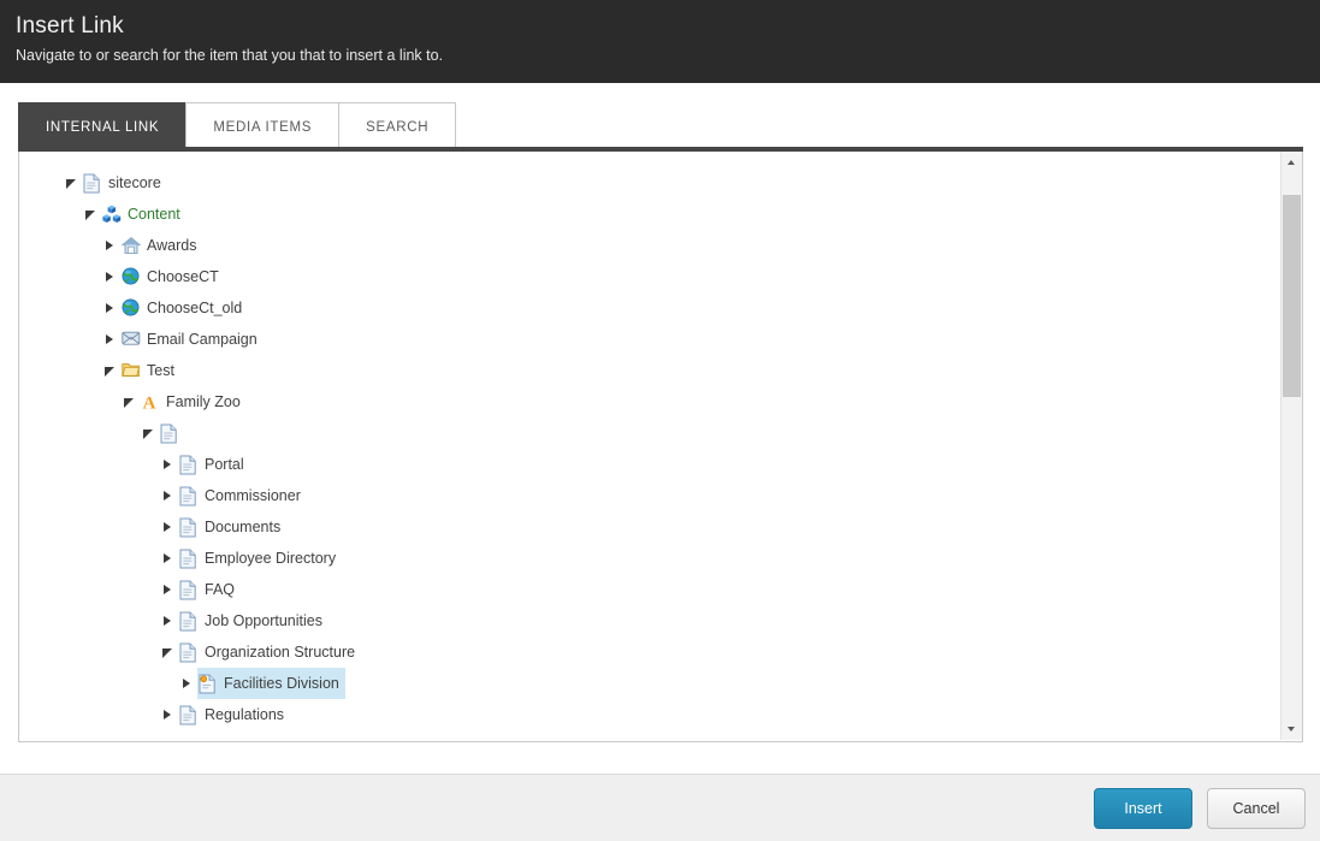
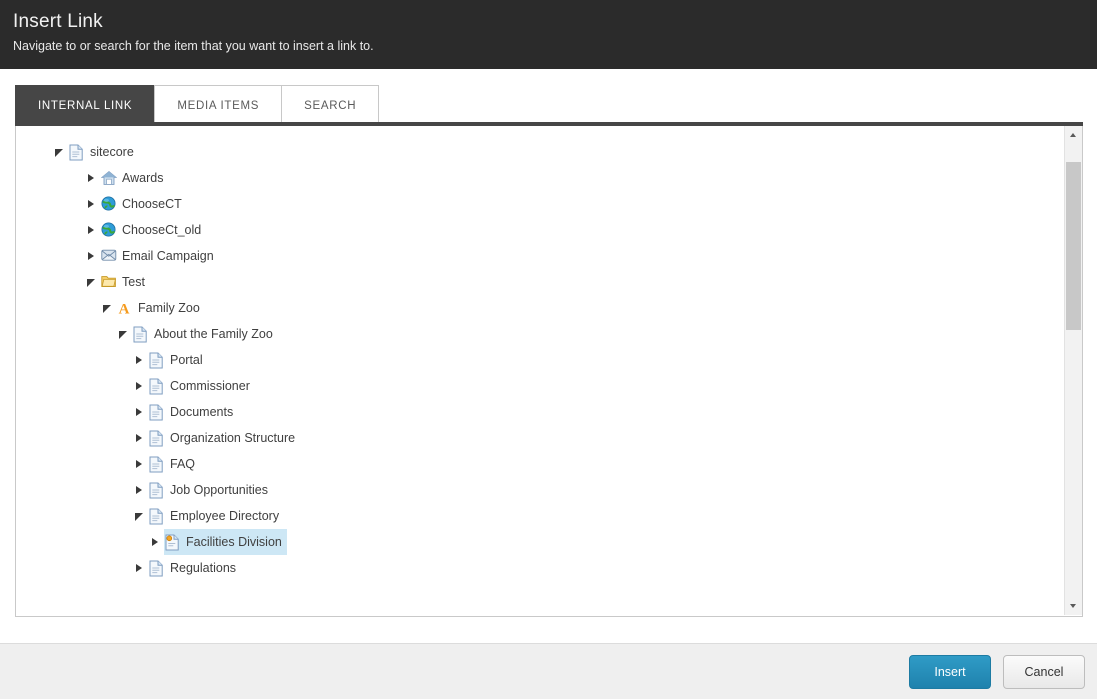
  Insert Link
- Navigate to or search for the item that you that to insert a link to.
+ Navigate to or search for the item that you want to insert a link to.
  INTERNAL LINK
  MEDIA ITEMS
  SEARCH
  sitecore
- Content
  Awards
  ChooseCT
  ChooseCt_old
  Email Campaign
  Test
  A
  Family Zoo
+ About the Family Zoo
  Portal
  Commissioner
  Documents
- Employee Directory
+ Organization Structure
  FAQ
  Job Opportunities
- Organization Structure
+ Employee Directory
  Facilities Division
  Regulations
  Insert
  Cancel
